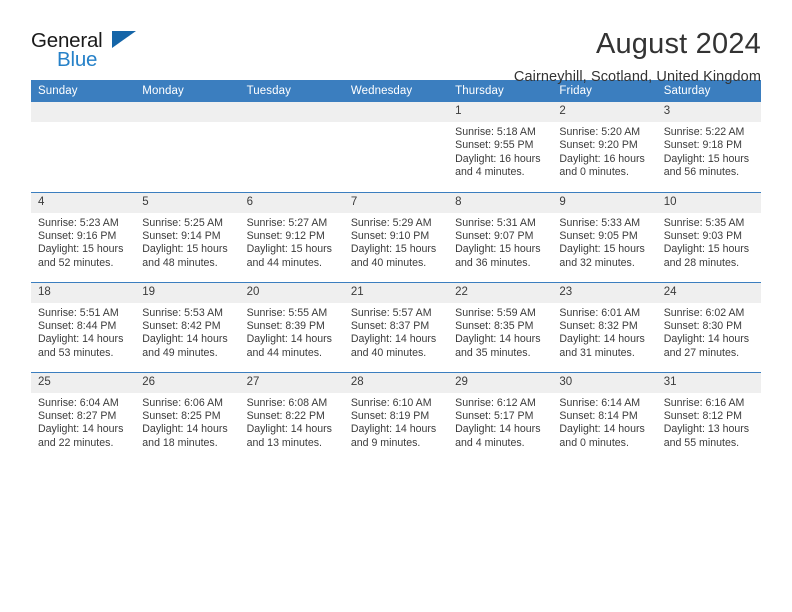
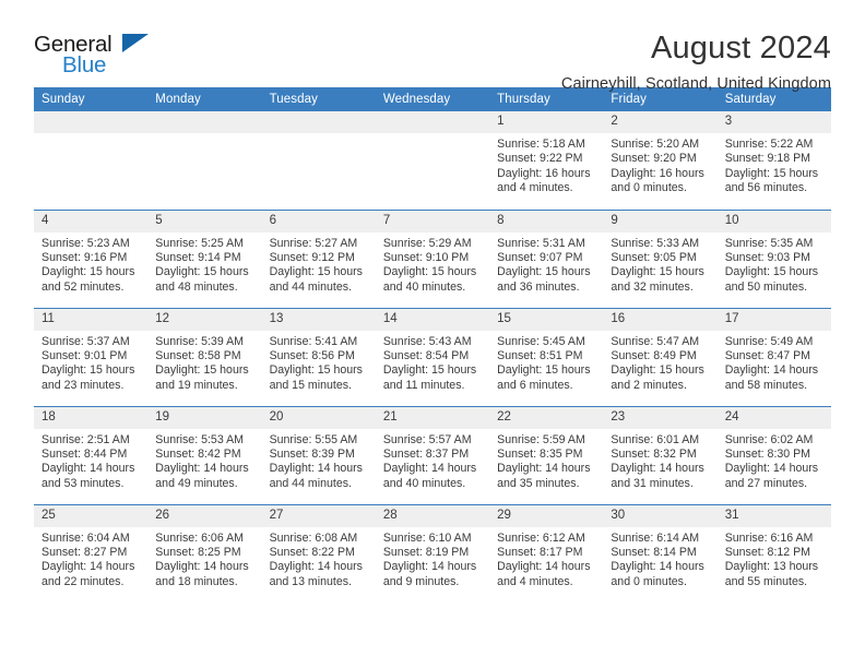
  General
  Blue
  August 2024
  Cairneyhill, Scotland, United Kingdom
  Sunday	Monday	Tuesday	Wednesday	Thursday	Friday	Saturday
- 				1Sunrise: 5:18 AMSunset: 9:55 PMDaylight: 16 hoursand 4 minutes.	2Sunrise: 5:20 AMSunset: 9:20 PMDaylight: 16 hoursand 0 minutes.	3Sunrise: 5:22 AMSunset: 9:18 PMDaylight: 15 hoursand 56 minutes.
+ 				1Sunrise: 5:18 AMSunset: 9:22 PMDaylight: 16 hoursand 4 minutes.	2Sunrise: 5:20 AMSunset: 9:20 PMDaylight: 16 hoursand 0 minutes.	3Sunrise: 5:22 AMSunset: 9:18 PMDaylight: 15 hoursand 56 minutes.
- 4Sunrise: 5:23 AMSunset: 9:16 PMDaylight: 15 hoursand 52 minutes.	5Sunrise: 5:25 AMSunset: 9:14 PMDaylight: 15 hoursand 48 minutes.	6Sunrise: 5:27 AMSunset: 9:12 PMDaylight: 15 hoursand 44 minutes.	7Sunrise: 5:29 AMSunset: 9:10 PMDaylight: 15 hoursand 40 minutes.	8Sunrise: 5:31 AMSunset: 9:07 PMDaylight: 15 hoursand 36 minutes.	9Sunrise: 5:33 AMSunset: 9:05 PMDaylight: 15 hoursand 32 minutes.	10Sunrise: 5:35 AMSunset: 9:03 PMDaylight: 15 hoursand 28 minutes.
+ 4Sunrise: 5:23 AMSunset: 9:16 PMDaylight: 15 hoursand 52 minutes.	5Sunrise: 5:25 AMSunset: 9:14 PMDaylight: 15 hoursand 48 minutes.	6Sunrise: 5:27 AMSunset: 9:12 PMDaylight: 15 hoursand 44 minutes.	7Sunrise: 5:29 AMSunset: 9:10 PMDaylight: 15 hoursand 40 minutes.	8Sunrise: 5:31 AMSunset: 9:07 PMDaylight: 15 hoursand 36 minutes.	9Sunrise: 5:33 AMSunset: 9:05 PMDaylight: 15 hoursand 32 minutes.	10Sunrise: 5:35 AMSunset: 9:03 PMDaylight: 15 hoursand 50 minutes.
+ 11Sunrise: 5:37 AMSunset: 9:01 PMDaylight: 15 hoursand 23 minutes.	12Sunrise: 5:39 AMSunset: 8:58 PMDaylight: 15 hoursand 19 minutes.	13Sunrise: 5:41 AMSunset: 8:56 PMDaylight: 15 hoursand 15 minutes.	14Sunrise: 5:43 AMSunset: 8:54 PMDaylight: 15 hoursand 11 minutes.	15Sunrise: 5:45 AMSunset: 8:51 PMDaylight: 15 hoursand 6 minutes.	16Sunrise: 5:47 AMSunset: 8:49 PMDaylight: 15 hoursand 2 minutes.	17Sunrise: 5:49 AMSunset: 8:47 PMDaylight: 14 hoursand 58 minutes.
- 18Sunrise: 5:51 AMSunset: 8:44 PMDaylight: 14 hoursand 53 minutes.	19Sunrise: 5:53 AMSunset: 8:42 PMDaylight: 14 hoursand 49 minutes.	20Sunrise: 5:55 AMSunset: 8:39 PMDaylight: 14 hoursand 44 minutes.	21Sunrise: 5:57 AMSunset: 8:37 PMDaylight: 14 hoursand 40 minutes.	22Sunrise: 5:59 AMSunset: 8:35 PMDaylight: 14 hoursand 35 minutes.	23Sunrise: 6:01 AMSunset: 8:32 PMDaylight: 14 hoursand 31 minutes.	24Sunrise: 6:02 AMSunset: 8:30 PMDaylight: 14 hoursand 27 minutes.
+ 18Sunrise: 2:51 AMSunset: 8:44 PMDaylight: 14 hoursand 53 minutes.	19Sunrise: 5:53 AMSunset: 8:42 PMDaylight: 14 hoursand 49 minutes.	20Sunrise: 5:55 AMSunset: 8:39 PMDaylight: 14 hoursand 44 minutes.	21Sunrise: 5:57 AMSunset: 8:37 PMDaylight: 14 hoursand 40 minutes.	22Sunrise: 5:59 AMSunset: 8:35 PMDaylight: 14 hoursand 35 minutes.	23Sunrise: 6:01 AMSunset: 8:32 PMDaylight: 14 hoursand 31 minutes.	24Sunrise: 6:02 AMSunset: 8:30 PMDaylight: 14 hoursand 27 minutes.
- 25Sunrise: 6:04 AMSunset: 8:27 PMDaylight: 14 hoursand 22 minutes.	26Sunrise: 6:06 AMSunset: 8:25 PMDaylight: 14 hoursand 18 minutes.	27Sunrise: 6:08 AMSunset: 8:22 PMDaylight: 14 hoursand 13 minutes.	28Sunrise: 6:10 AMSunset: 8:19 PMDaylight: 14 hoursand 9 minutes.	29Sunrise: 6:12 AMSunset: 5:17 PMDaylight: 14 hoursand 4 minutes.	30Sunrise: 6:14 AMSunset: 8:14 PMDaylight: 14 hoursand 0 minutes.	31Sunrise: 6:16 AMSunset: 8:12 PMDaylight: 13 hoursand 55 minutes.
+ 25Sunrise: 6:04 AMSunset: 8:27 PMDaylight: 14 hoursand 22 minutes.	26Sunrise: 6:06 AMSunset: 8:25 PMDaylight: 14 hoursand 18 minutes.	27Sunrise: 6:08 AMSunset: 8:22 PMDaylight: 14 hoursand 13 minutes.	28Sunrise: 6:10 AMSunset: 8:19 PMDaylight: 14 hoursand 9 minutes.	29Sunrise: 6:12 AMSunset: 8:17 PMDaylight: 14 hoursand 4 minutes.	30Sunrise: 6:14 AMSunset: 8:14 PMDaylight: 14 hoursand 0 minutes.	31Sunrise: 6:16 AMSunset: 8:12 PMDaylight: 13 hoursand 55 minutes.
